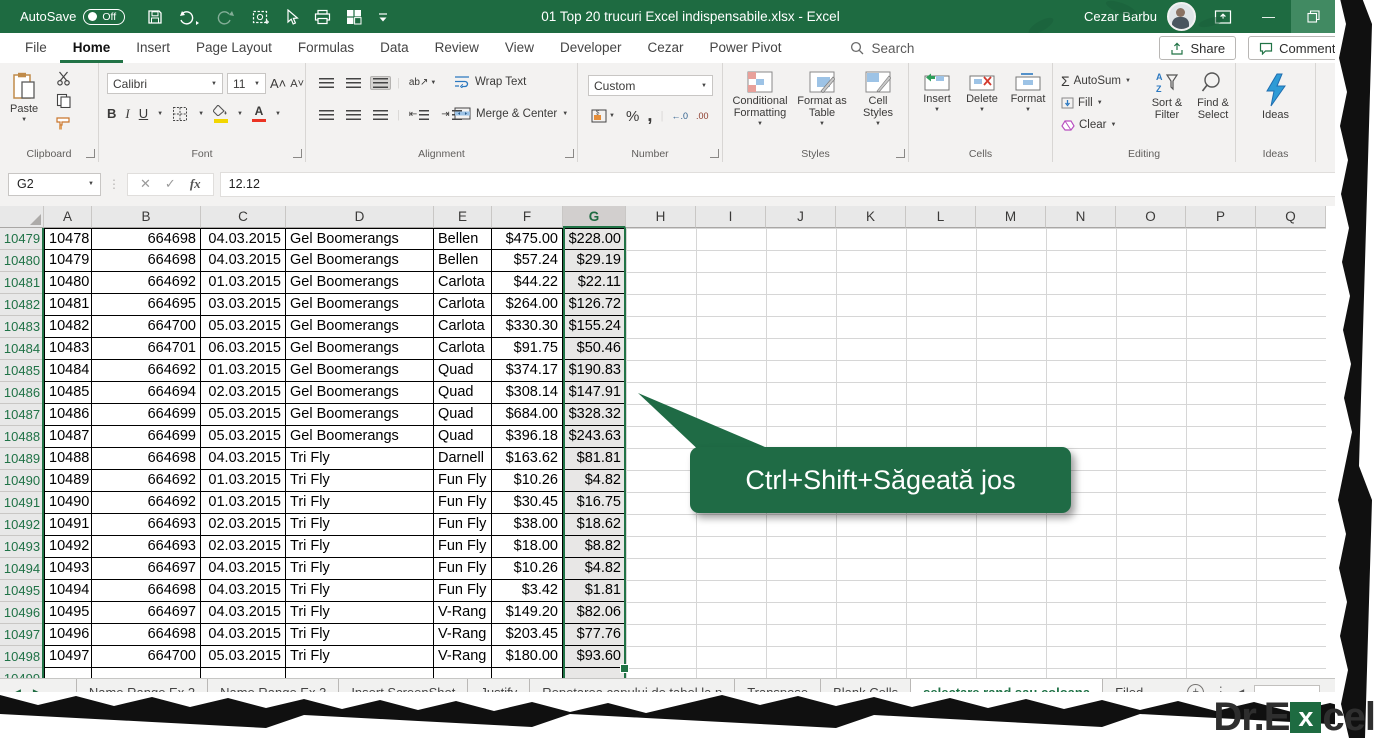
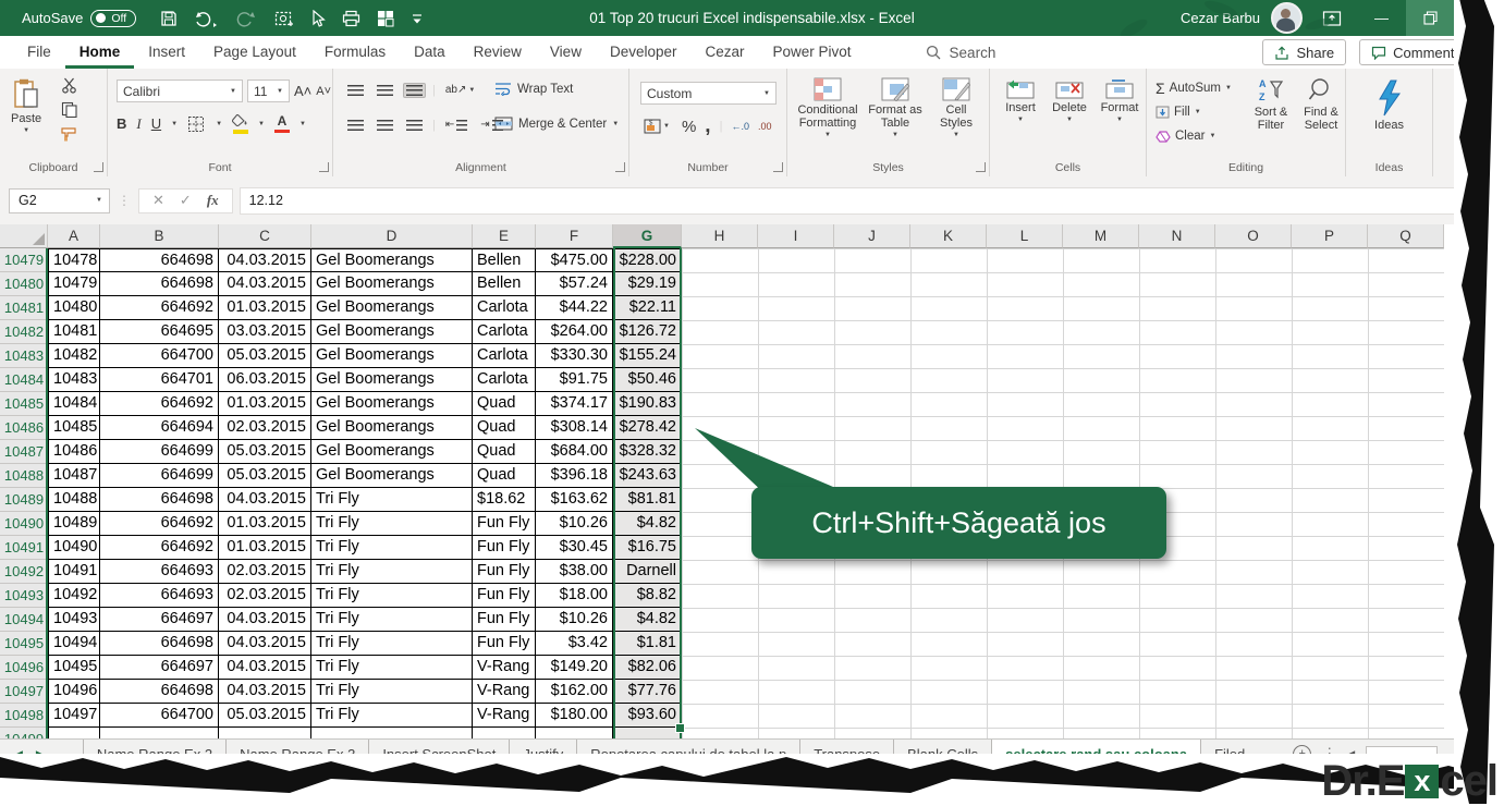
  AutoSave
  Off
  01 Top 20 trucuri Excel indispensabile.xlsx - Excel
  Cezar Barbu
  —
  File
  Home
  Insert
  Page Layout
  Formulas
  Data
  Review
  View
  Developer
  Cezar
  Power Pivot
  Search
  Share
  Comment
  Paste
  Clipboard
  Calibri
  11
  A˄
  A˅
  B
  I
  U
  A
  Font
  |
  ab↗
  Wrap Text
  |
  ⇤
  ⇥
  Merge & Center
  Alignment
  Custom
  %
  ,
  ←.0
  .00
  Number
  Conditional Formatting
  Format as Table
  Cell Styles
  Styles
  Insert
  Delete
  Format
  Cells
  Σ
  AutoSum
  Fill
  Clear
  A
  Z
  Sort & Filter
  Find & Select
  Editing
  Ideas
  Ideas
  G2
  ⋮
  ✕
  ✓
  fx
  12.12
  A
  B
  C
  D
  E
  F
  G
  H
  I
  J
  K
  L
  M
  N
  O
  P
  Q
  10479
  10478
  664698
  04.03.2015
  Gel Boomerangs
  Bellen
  $475.00
  $228.00
  10480
  10479
  664698
  04.03.2015
  Gel Boomerangs
  Bellen
  $57.24
  $29.19
  10481
  10480
  664692
  01.03.2015
  Gel Boomerangs
  Carlota
  $44.22
  $22.11
  10482
  10481
  664695
  03.03.2015
  Gel Boomerangs
  Carlota
  $264.00
  $126.72
  10483
  10482
  664700
  05.03.2015
  Gel Boomerangs
  Carlota
  $330.30
  $155.24
  10484
  10483
  664701
  06.03.2015
  Gel Boomerangs
  Carlota
  $91.75
  $50.46
  10485
  10484
  664692
  01.03.2015
  Gel Boomerangs
  Quad
  $374.17
  $190.83
  10486
  10485
  664694
  02.03.2015
  Gel Boomerangs
  Quad
  $308.14
- $147.91
+ $278.42
  10487
  10486
  664699
  05.03.2015
  Gel Boomerangs
  Quad
  $684.00
  $328.32
  10488
  10487
  664699
  05.03.2015
  Gel Boomerangs
  Quad
  $396.18
  $243.63
  10489
  10488
  664698
  04.03.2015
  Tri Fly
- Darnell
+ $18.62
  $163.62
  $81.81
  10490
  10489
  664692
  01.03.2015
  Tri Fly
  Fun Fly
  $10.26
  $4.82
  10491
  10490
  664692
  01.03.2015
  Tri Fly
  Fun Fly
  $30.45
  $16.75
  10492
  10491
  664693
  02.03.2015
  Tri Fly
  Fun Fly
  $38.00
- $18.62
+ Darnell
  10493
  10492
  664693
  02.03.2015
  Tri Fly
  Fun Fly
  $18.00
  $8.82
  10494
  10493
  664697
  04.03.2015
  Tri Fly
  Fun Fly
  $10.26
  $4.82
  10495
  10494
  664698
  04.03.2015
  Tri Fly
  Fun Fly
  $3.42
  $1.81
  10496
  10495
  664697
  04.03.2015
  Tri Fly
  V-Rang
  $149.20
  $82.06
  10497
  10496
  664698
  04.03.2015
  Tri Fly
  V-Rang
- $203.45
+ $162.00
  $77.76
  10498
  10497
  664700
  05.03.2015
  Tri Fly
  V-Rang
  $180.00
  $93.60
  Ctrl+Shift+Săgeată jos
  ◀
  ▶
  ⋮
  ◀
  Dr.E
  x
  cel
